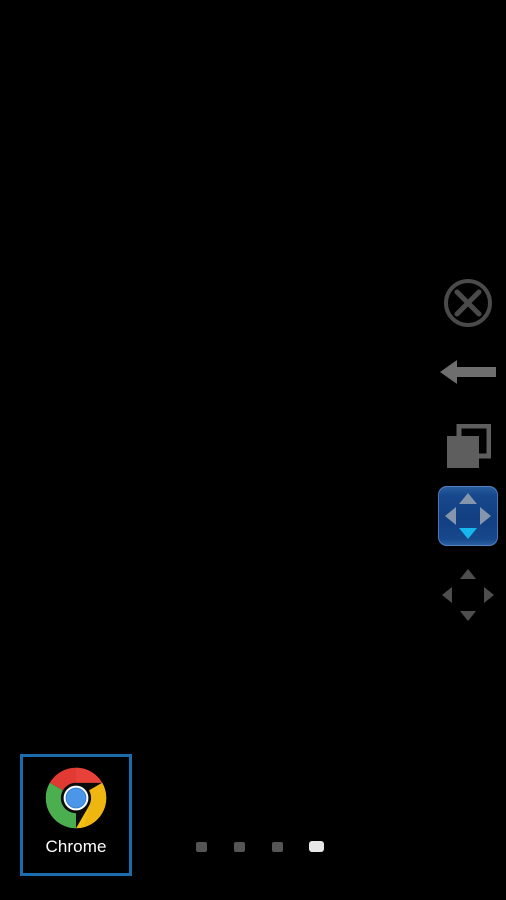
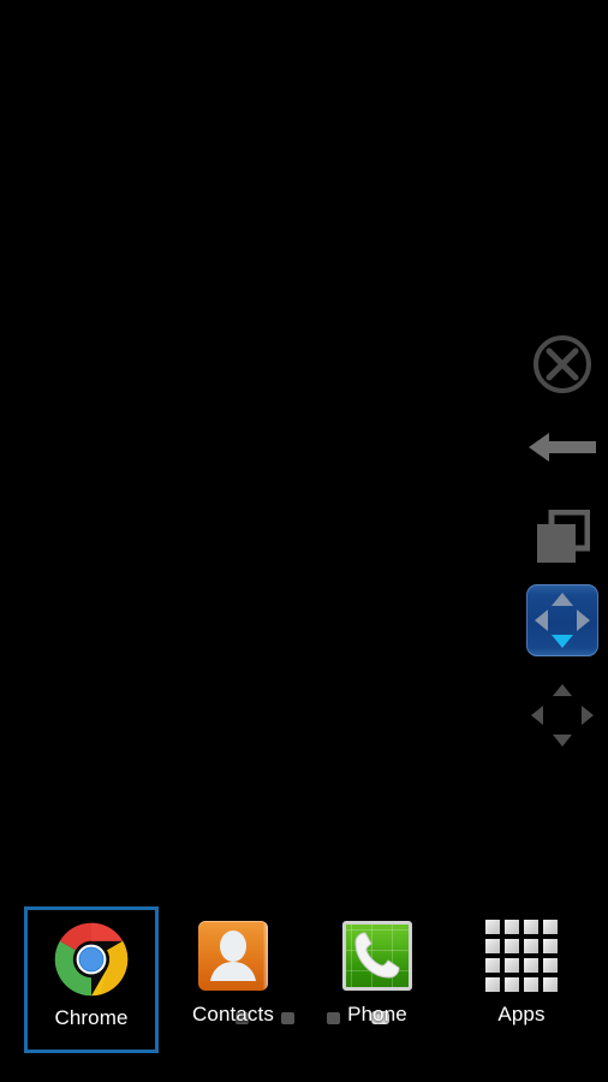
  Chrome
+ Contacts
+ Phone
+ Apps
